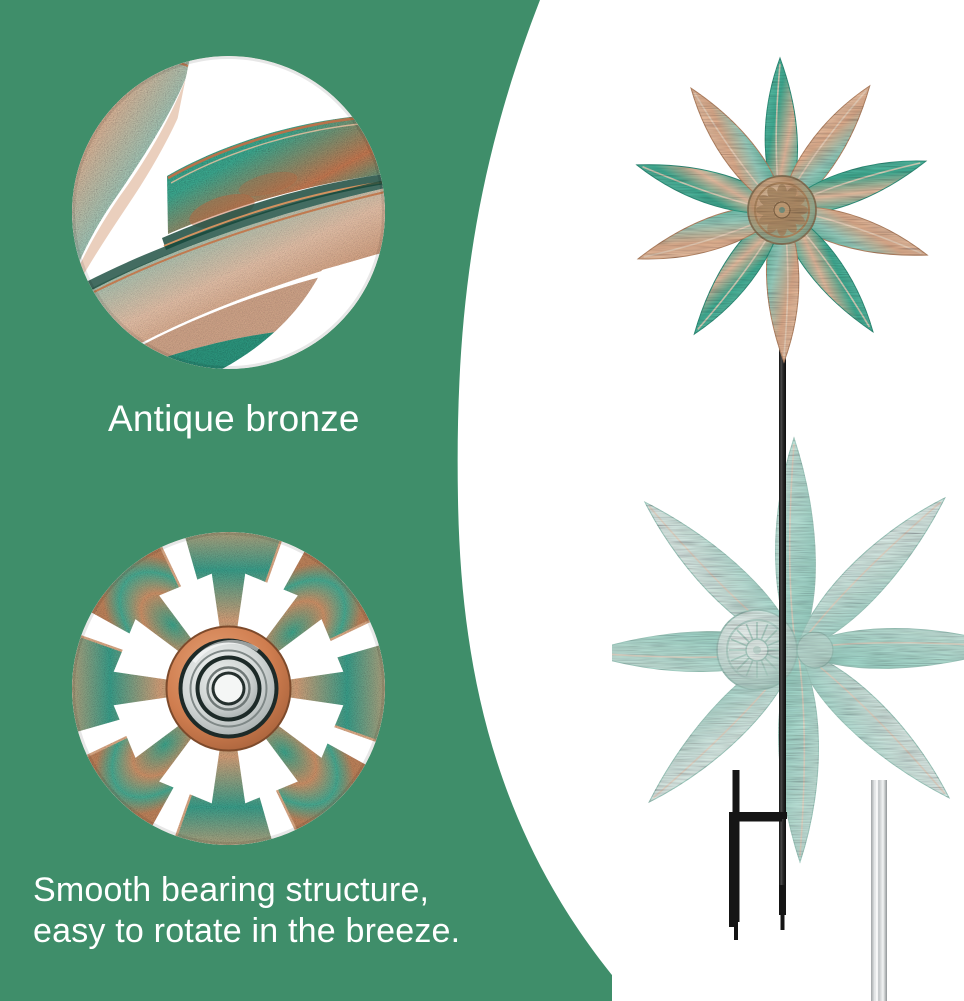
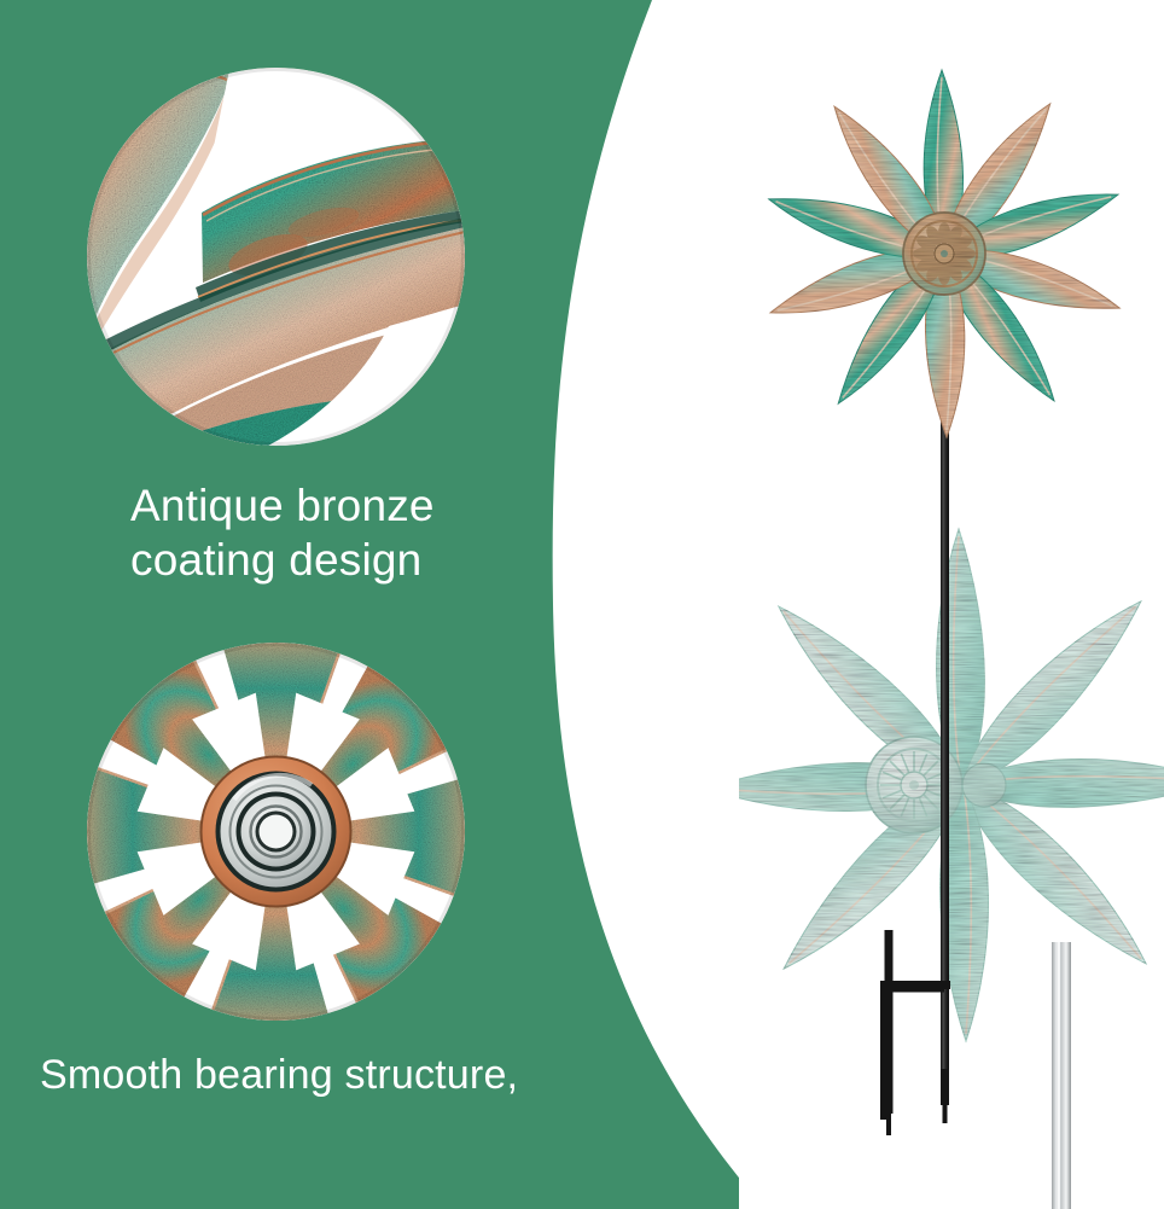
  Antique bronze
+ coating design
  Smooth bearing structure,
- easy to rotate in the breeze.
